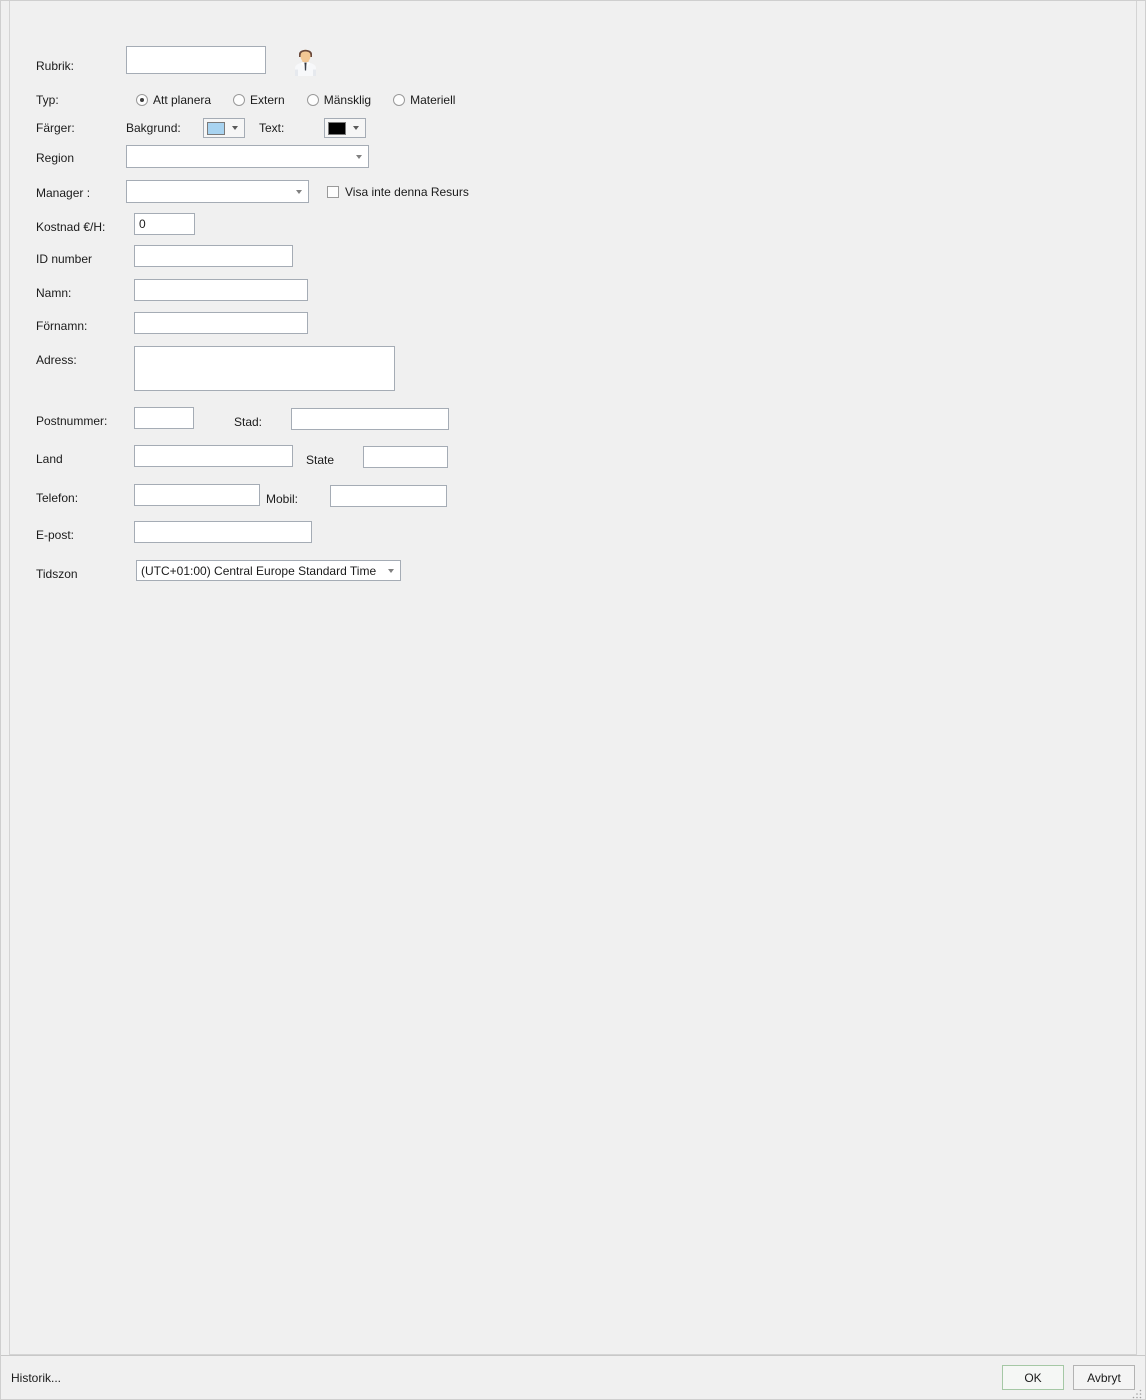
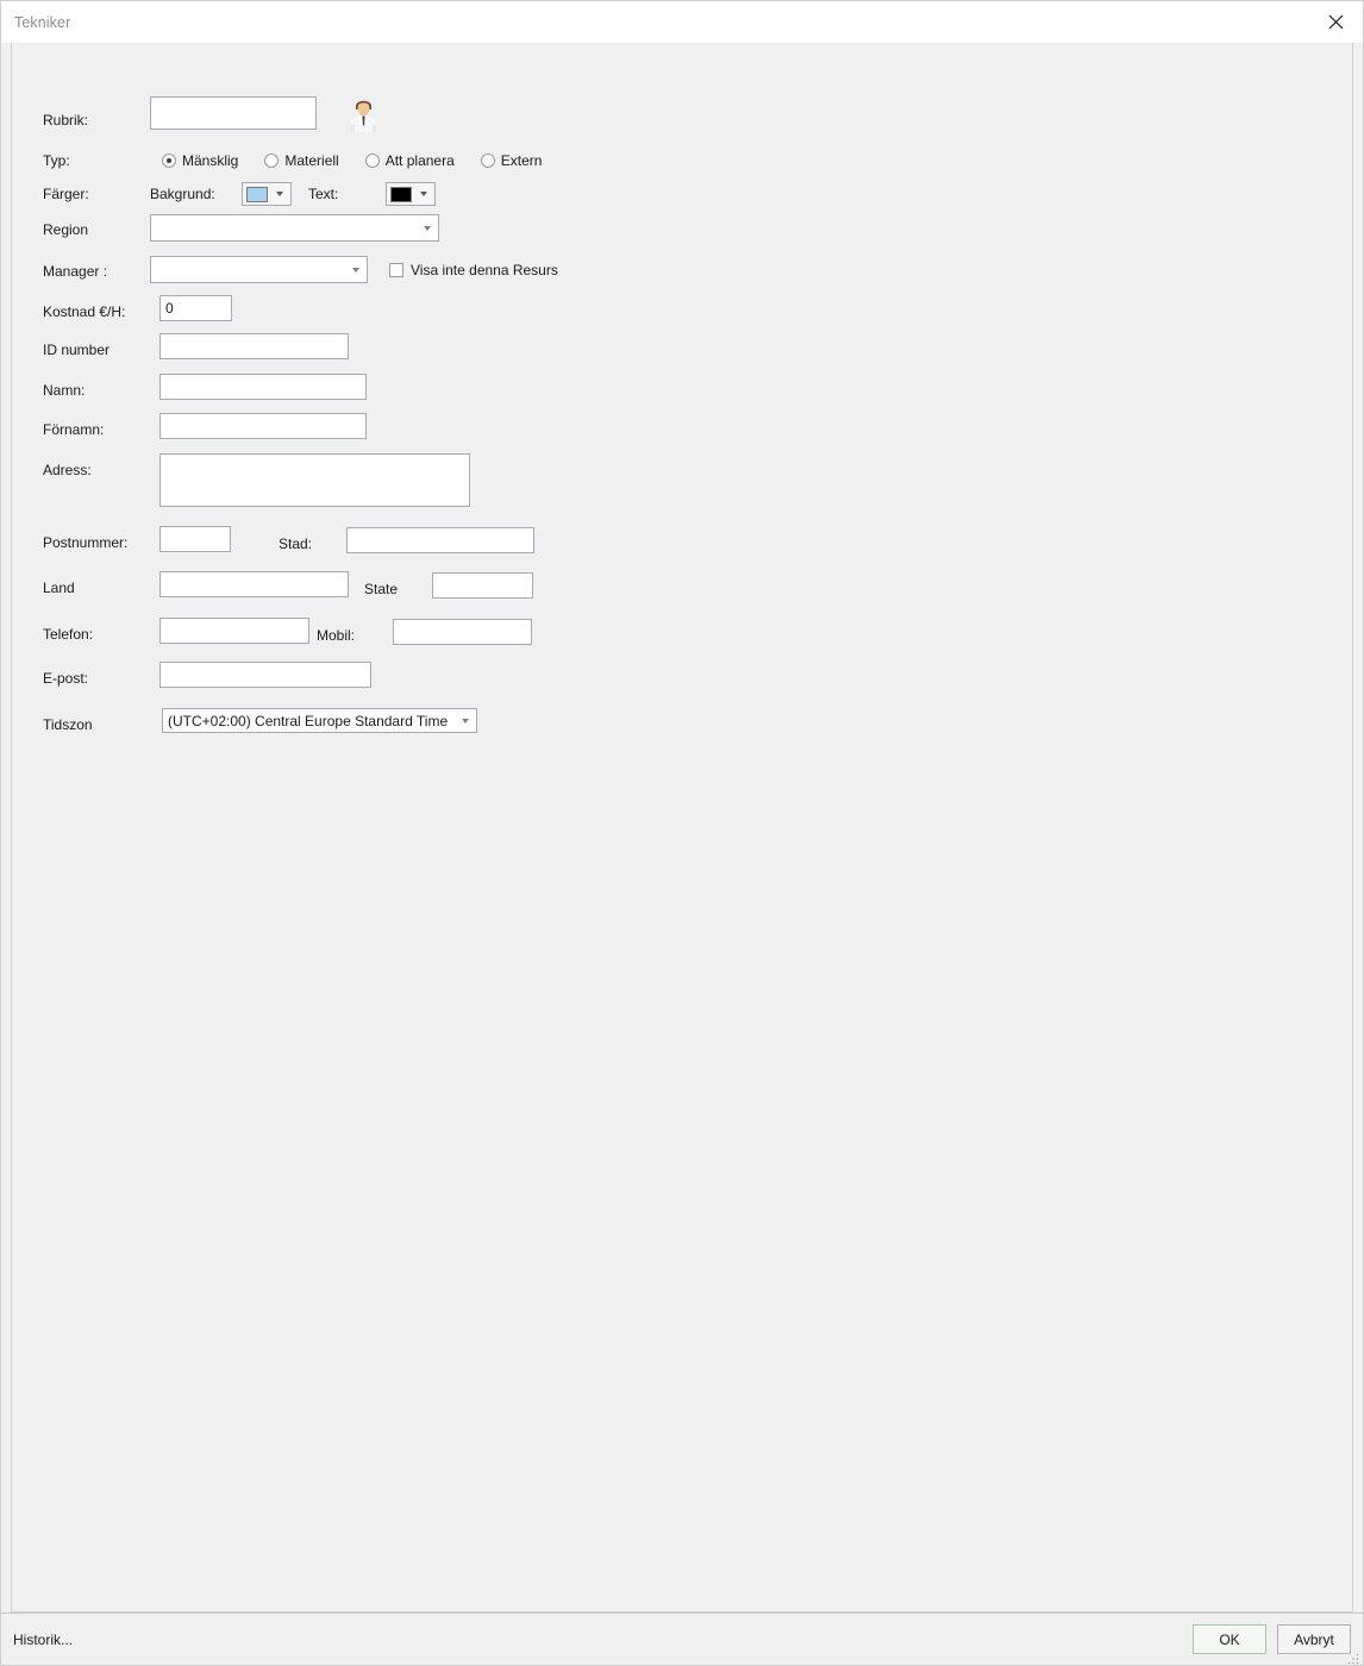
+ Tekniker
  Rubrik:
  Typ:
- Att planera
+ Mänsklig
- Extern
+ Materiell
- Mänsklig
+ Att planera
- Materiell
+ Extern
  Färger:
  Bakgrund:
  Text:
  Region
  Manager :
  Visa inte denna Resurs
  Kostnad €/H:
  0
  ID number
  Namn:
  Förnamn:
  Adress:
  Postnummer:
  Stad:
  Land
  State
  Telefon:
  Mobil:
  E-post:
  Tidszon
- (UTC+01:00) Central Europe Standard Time
+ (UTC+02:00) Central Europe Standard Time
  Historik...
  OK
  Avbryt
